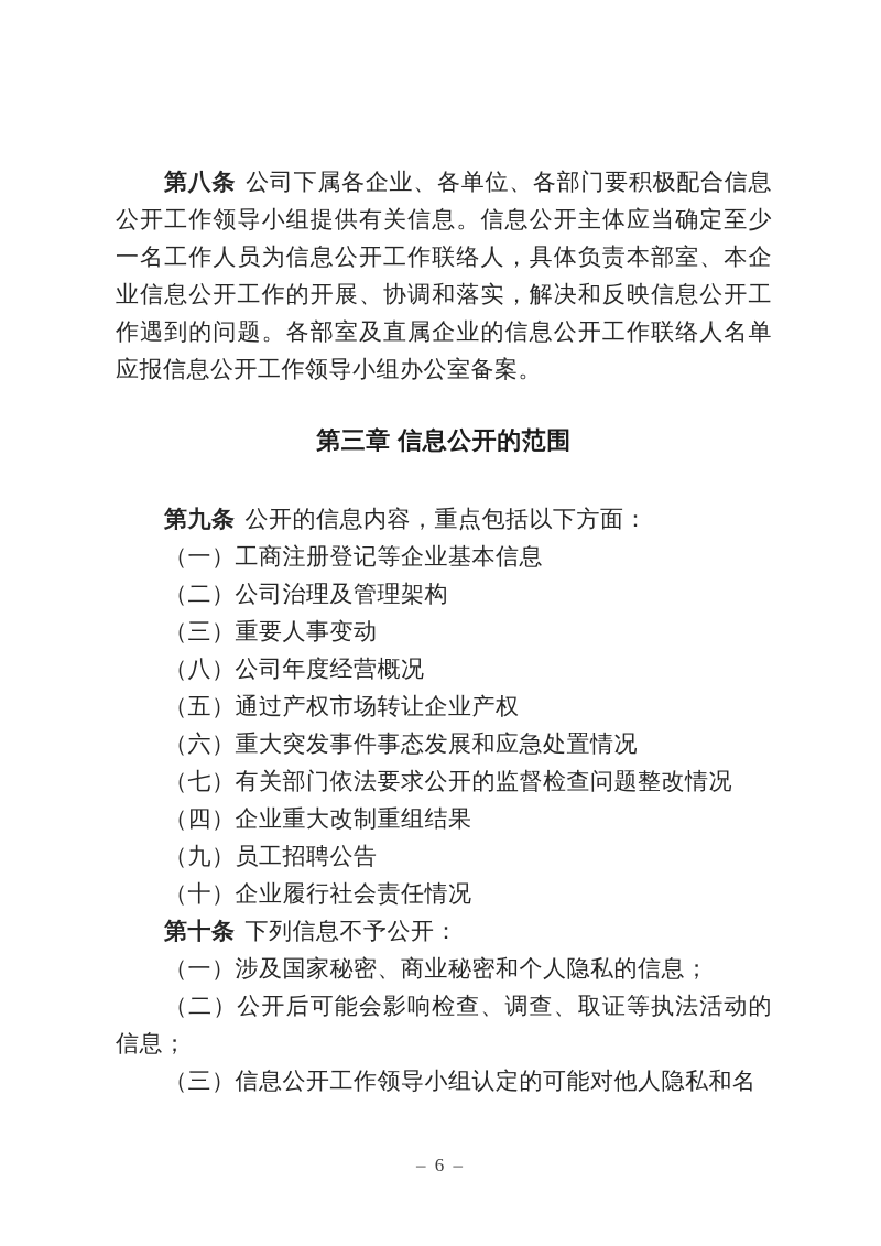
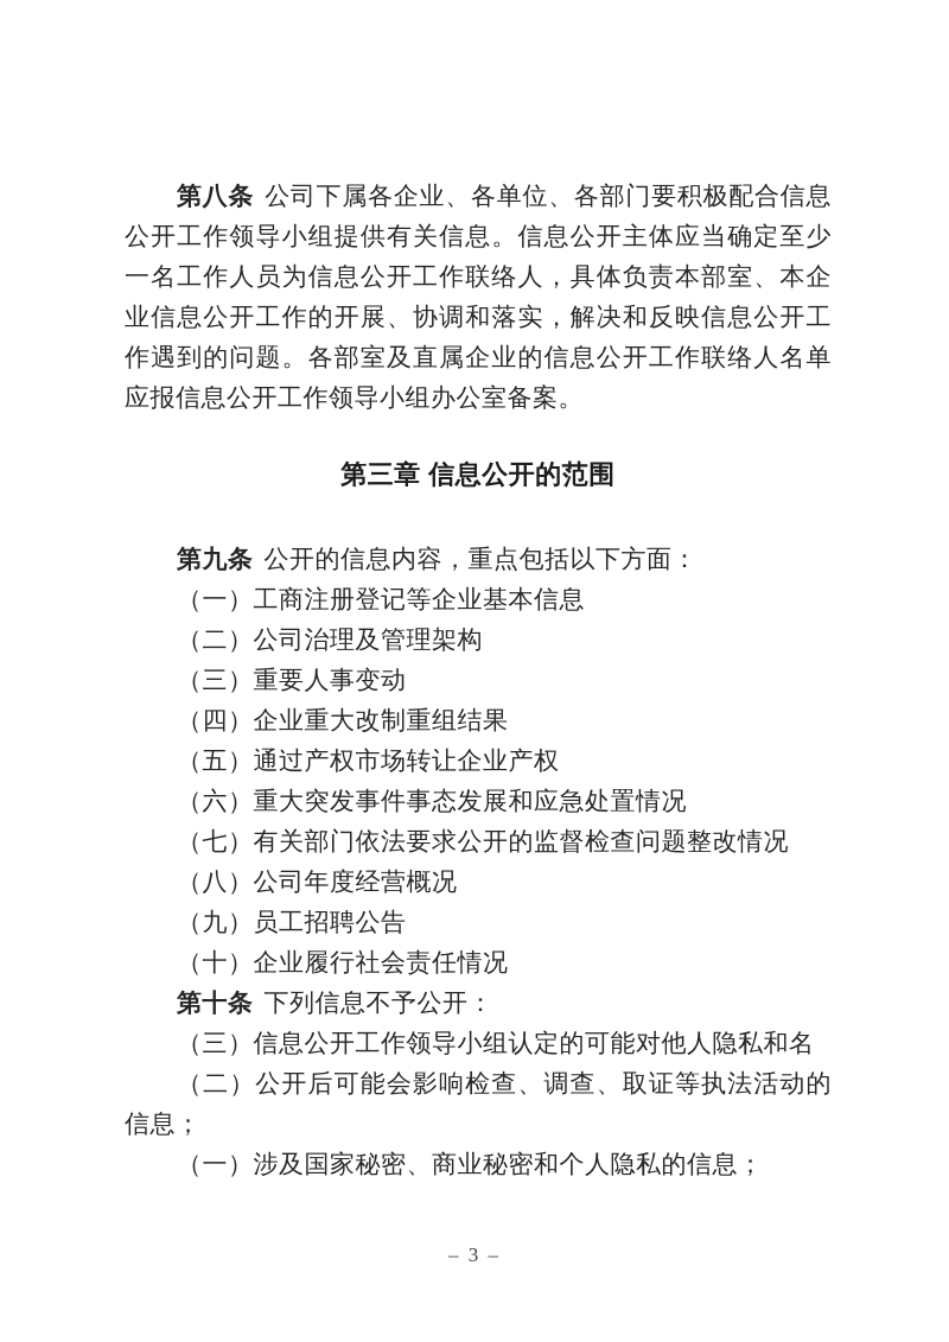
  第八条 公司下属各企业、各单位、各部门要积极配合信息公开工作领导小组提供有关信息。信息公开主体应当确定至少一名工作人员为信息公开工作联络人，具体负责本部室、本企业信息公开工作的开展、协调和落实，解决和反映信息公开工作遇到的问题。各部室及直属企业的信息公开工作联络人名单应报信息公开工作领导小组办公室备案。
  第三章 信息公开的范围
  第九条 公开的信息内容，重点包括以下方面：
  （一）工商注册登记等企业基本信息
  （二）公司治理及管理架构
  （三）重要人事变动
- （八）公司年度经营概况
+ （四）企业重大改制重组结果
  （五）通过产权市场转让企业产权
  （六）重大突发事件事态发展和应急处置情况
  （七）有关部门依法要求公开的监督检查问题整改情况
- （四）企业重大改制重组结果
+ （八）公司年度经营概况
  （九）员工招聘公告
  （十）企业履行社会责任情况
  第十条 下列信息不予公开：
- （一）涉及国家秘密、商业秘密和个人隐私的信息；
+ （三）信息公开工作领导小组认定的可能对他人隐私和名
  （二）公开后可能会影响检查、调查、取证等执法活动的信息；
- （三）信息公开工作领导小组认定的可能对他人隐私和名
+ （一）涉及国家秘密、商业秘密和个人隐私的信息；
- – 6 –
+ – 3 –
